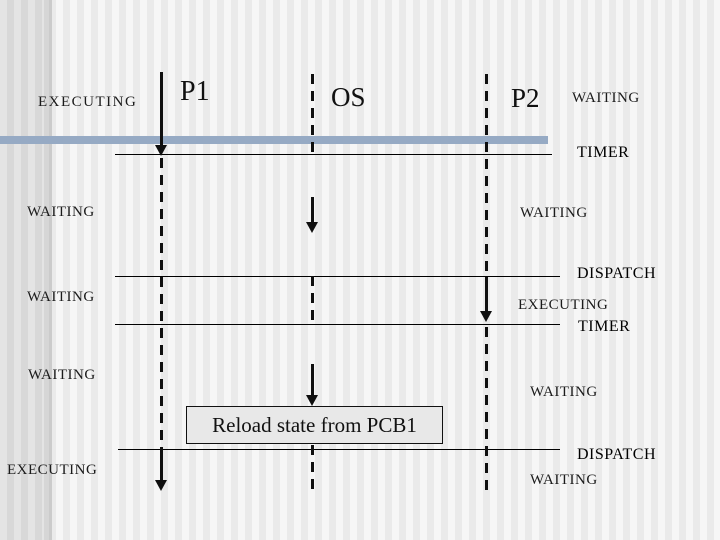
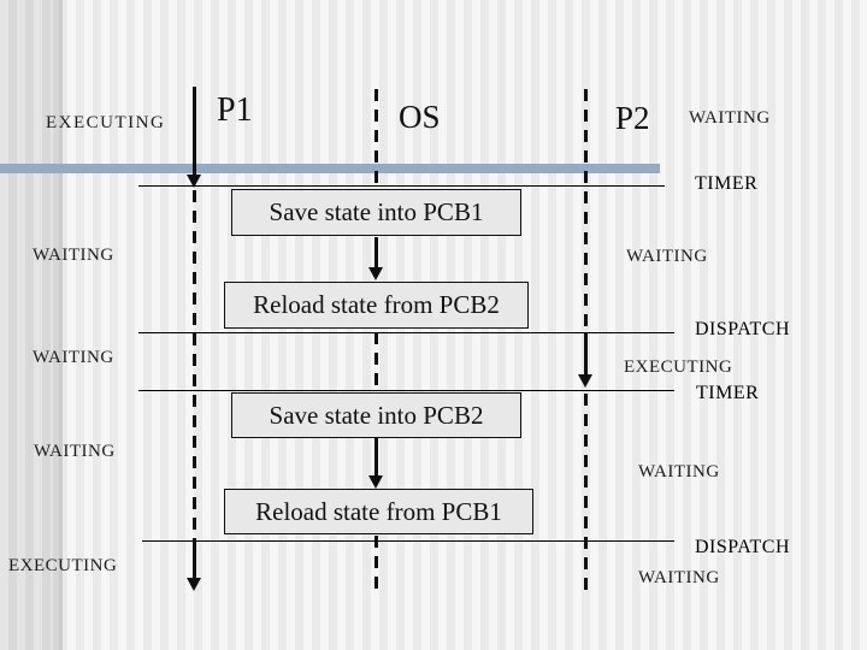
  P1
  OS
  P2
+ Save state into PCB1
+ Reload state from PCB2
+ Save state into PCB2
  Reload state from PCB1
  EXECUTING
  WAITING
  WAITING
  WAITING
  EXECUTING
  WAITING
  TIMER
  WAITING
  DISPATCH
  EXECUTING
  TIMER
  WAITING
  DISPATCH
  WAITING
